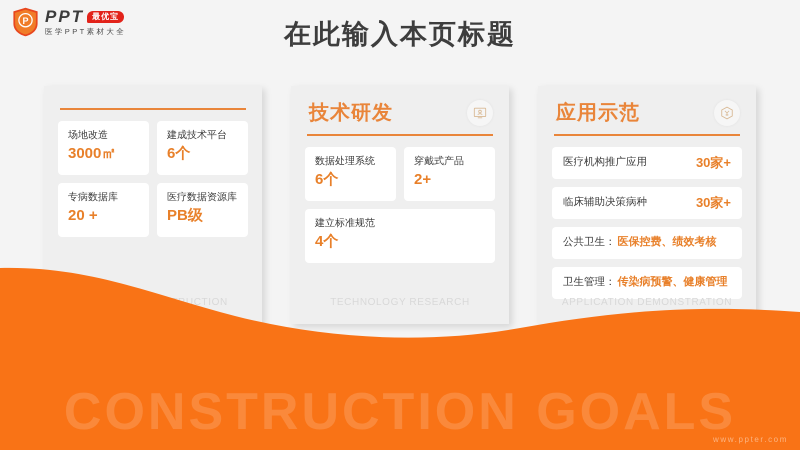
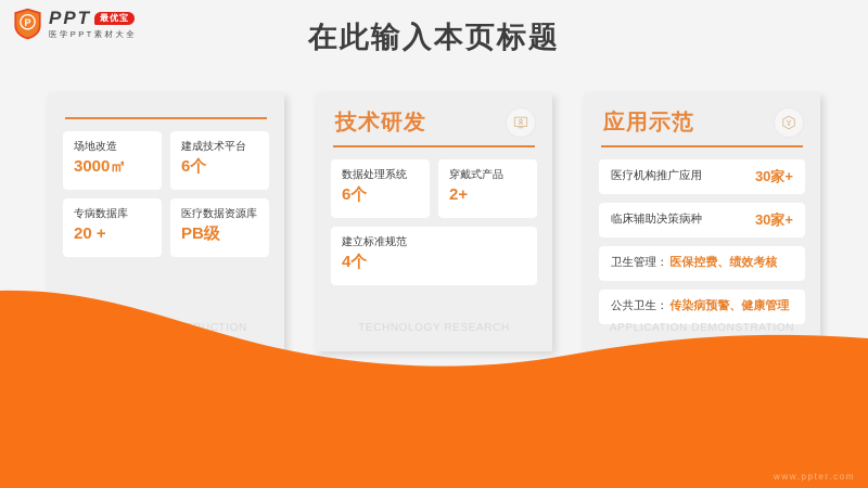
  P
  PPT
  最优宝
  医学PPT素材大全
  在此输入本页标题
  场地改造
  3000㎡
  建成技术平台
  6个
  专病数据库
  20 +
  医疗数据资源库
  PB级
  技术研发
  数据处理系统
  6个
  穿戴式产品
  2+
  建立标准规范
  4个
  应用示范
  医疗机构推广应用
  30家+
  临床辅助决策病种
  30家+
- 公共卫生：
+ 卫生管理：
  医保控费、绩效考核
- 卫生管理：
+ 公共卫生：
  传染病预警、健康管理
  APPLICATION DEMONSTRATION
- CONSTRUCTION GOALS
  www.ppter.com
